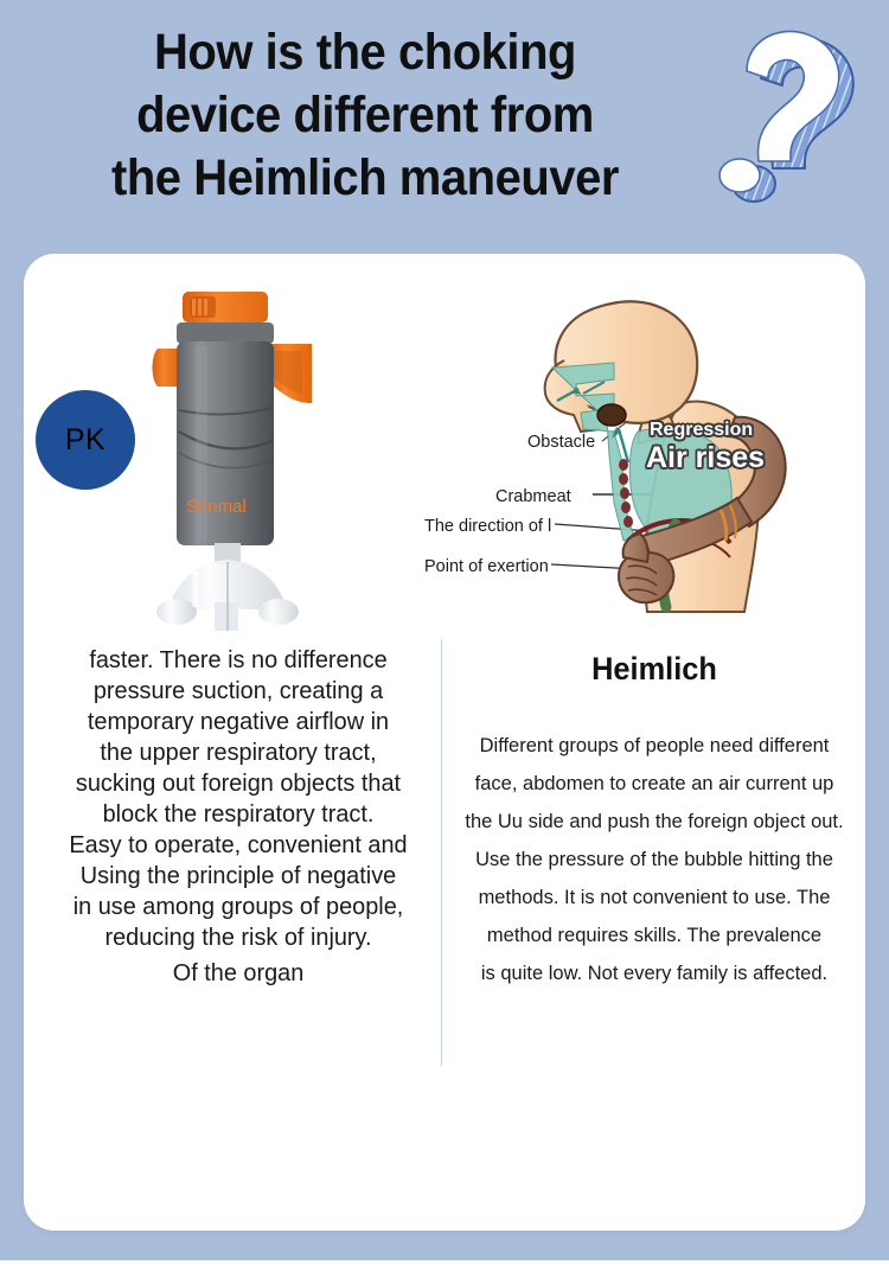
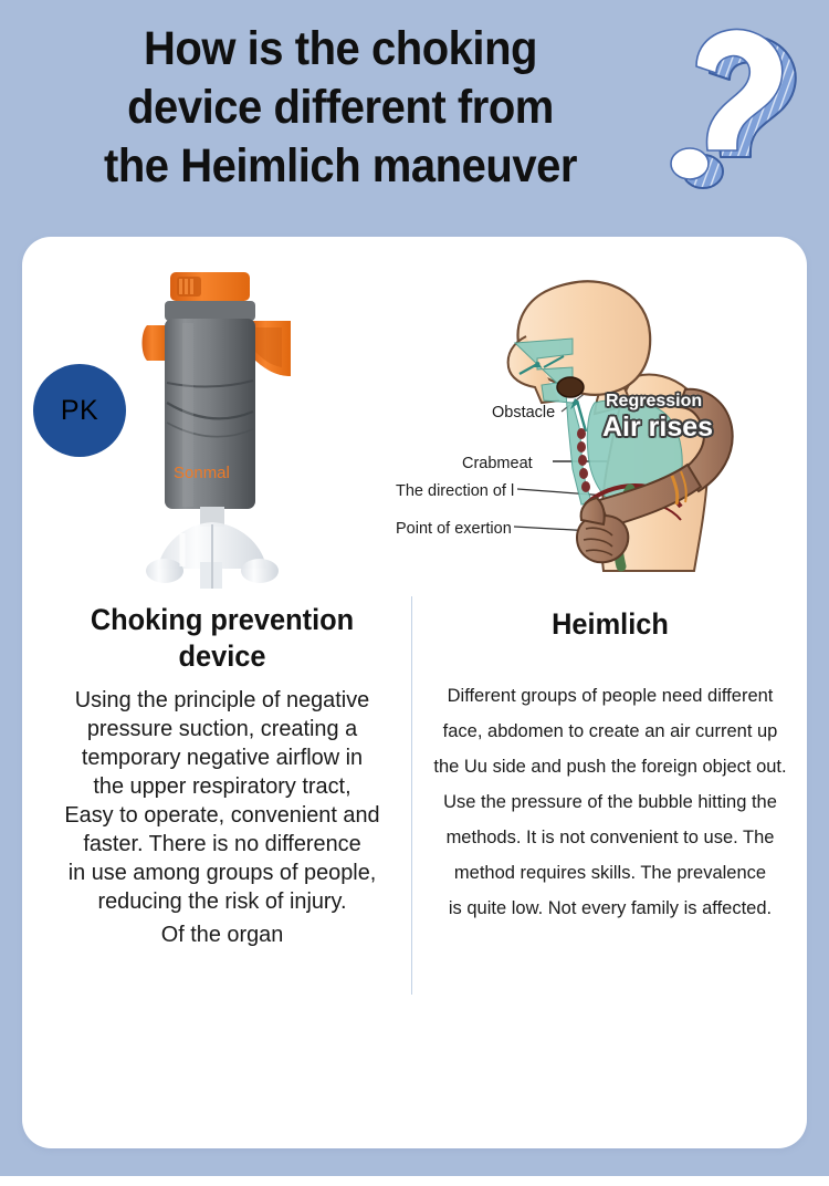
  How is the choking
  device different from
  the Heimlich maneuver
  Sonmal
  PK
  Regression
  Air rises
  Obstacle
  Crabmeat
  The direction of l
  Point of exertion
+ Choking prevention
+ device
- faster. There is no difference
+ Using the principle of negative
  pressure suction, creating a
  temporary negative airflow in
  the upper respiratory tract,
- sucking out foreign objects that
- block the respiratory tract.
  Easy to operate, convenient and
- Using the principle of negative
+ faster. There is no difference
  in use among groups of people,
  reducing the risk of injury.
  Of the organ
  Heimlich
  Different groups of people need different
  face, abdomen to create an air current up
  the Uu side and push the foreign object out.
  Use the pressure of the bubble hitting the
  methods. It is not convenient to use. The
  method requires skills. The prevalence
  is quite low. Not every family is affected.
